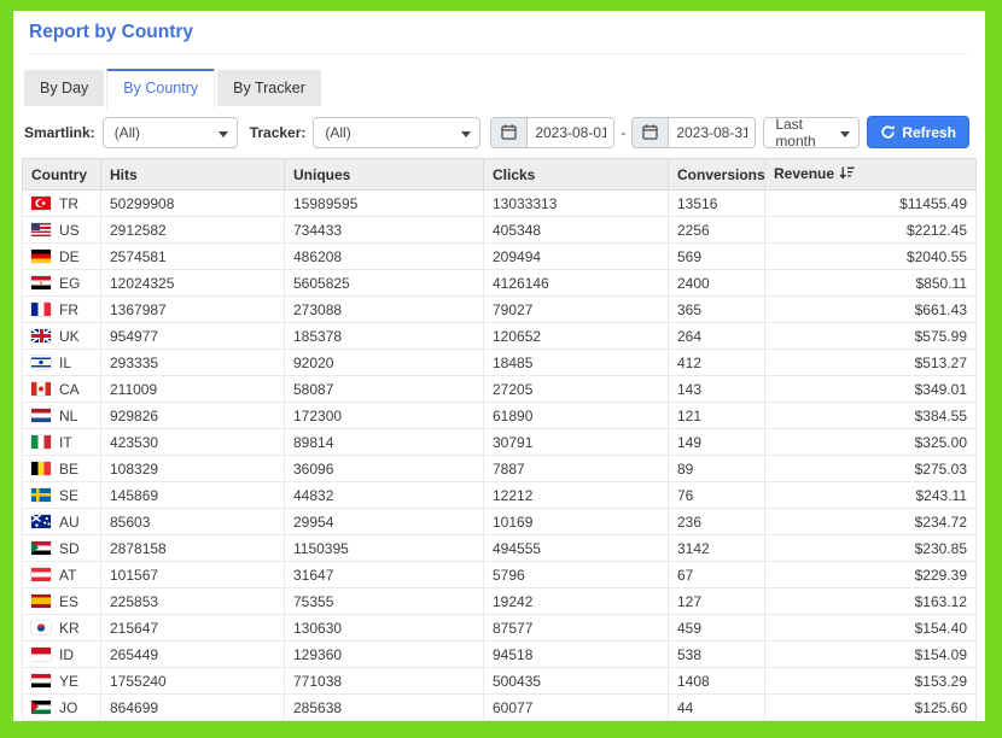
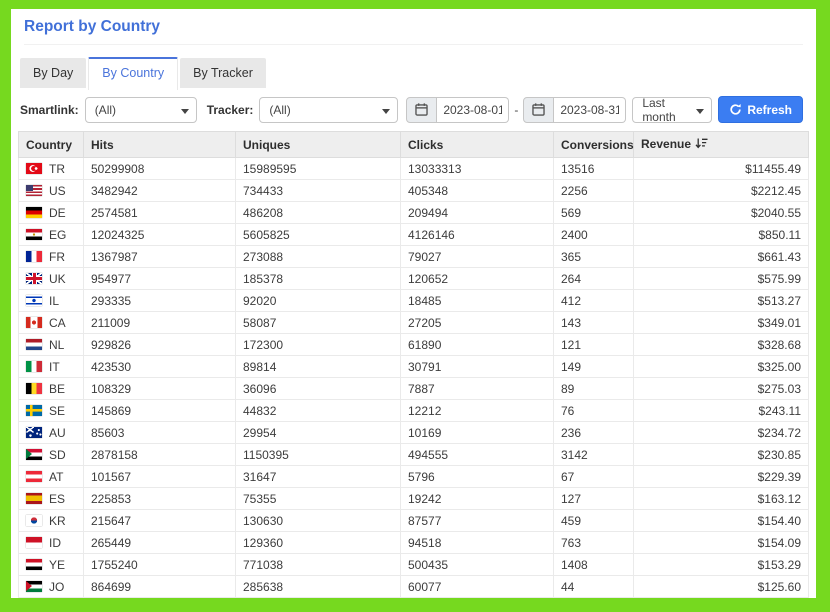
  Report by Country
  By Day
  By Country
  By Tracker
  Smartlink:
  (All)
  Tracker:
  (All)
  2023-08-01
  -
  2023-08-31
  Last month
  Refresh
  Country	Hits	Uniques	Clicks	Conversions	Revenue
  TR	50299908	15989595	13033313	13516	$11455.49
- US	2912582	734433	405348	2256	$2212.45
+ US	3482942	734433	405348	2256	$2212.45
  DE	2574581	486208	209494	569	$2040.55
  EG	12024325	5605825	4126146	2400	$850.11
  FR	1367987	273088	79027	365	$661.43
  UK	954977	185378	120652	264	$575.99
  IL	293335	92020	18485	412	$513.27
  CA	211009	58087	27205	143	$349.01
- NL	929826	172300	61890	121	$384.55
+ NL	929826	172300	61890	121	$328.68
  IT	423530	89814	30791	149	$325.00
  BE	108329	36096	7887	89	$275.03
  SE	145869	44832	12212	76	$243.11
  AU	85603	29954	10169	236	$234.72
  SD	2878158	1150395	494555	3142	$230.85
  AT	101567	31647	5796	67	$229.39
  ES	225853	75355	19242	127	$163.12
  KR	215647	130630	87577	459	$154.40
- ID	265449	129360	94518	538	$154.09
+ ID	265449	129360	94518	763	$154.09
  YE	1755240	771038	500435	1408	$153.29
  JO	864699	285638	60077	44	$125.60
